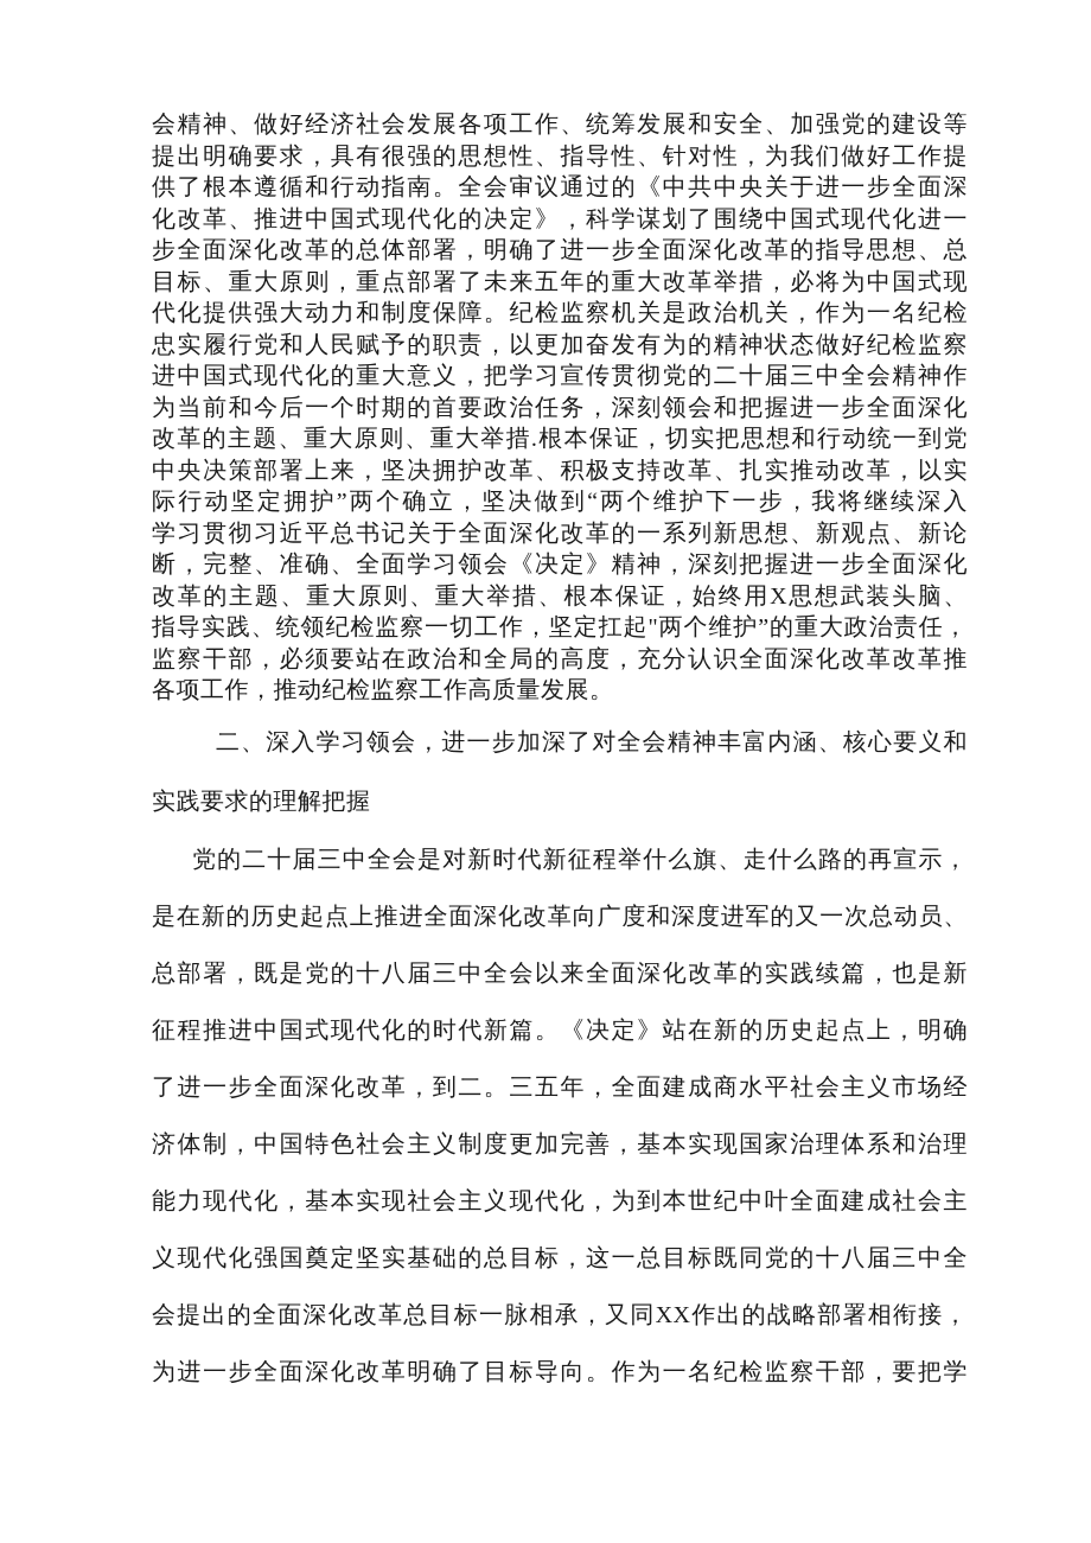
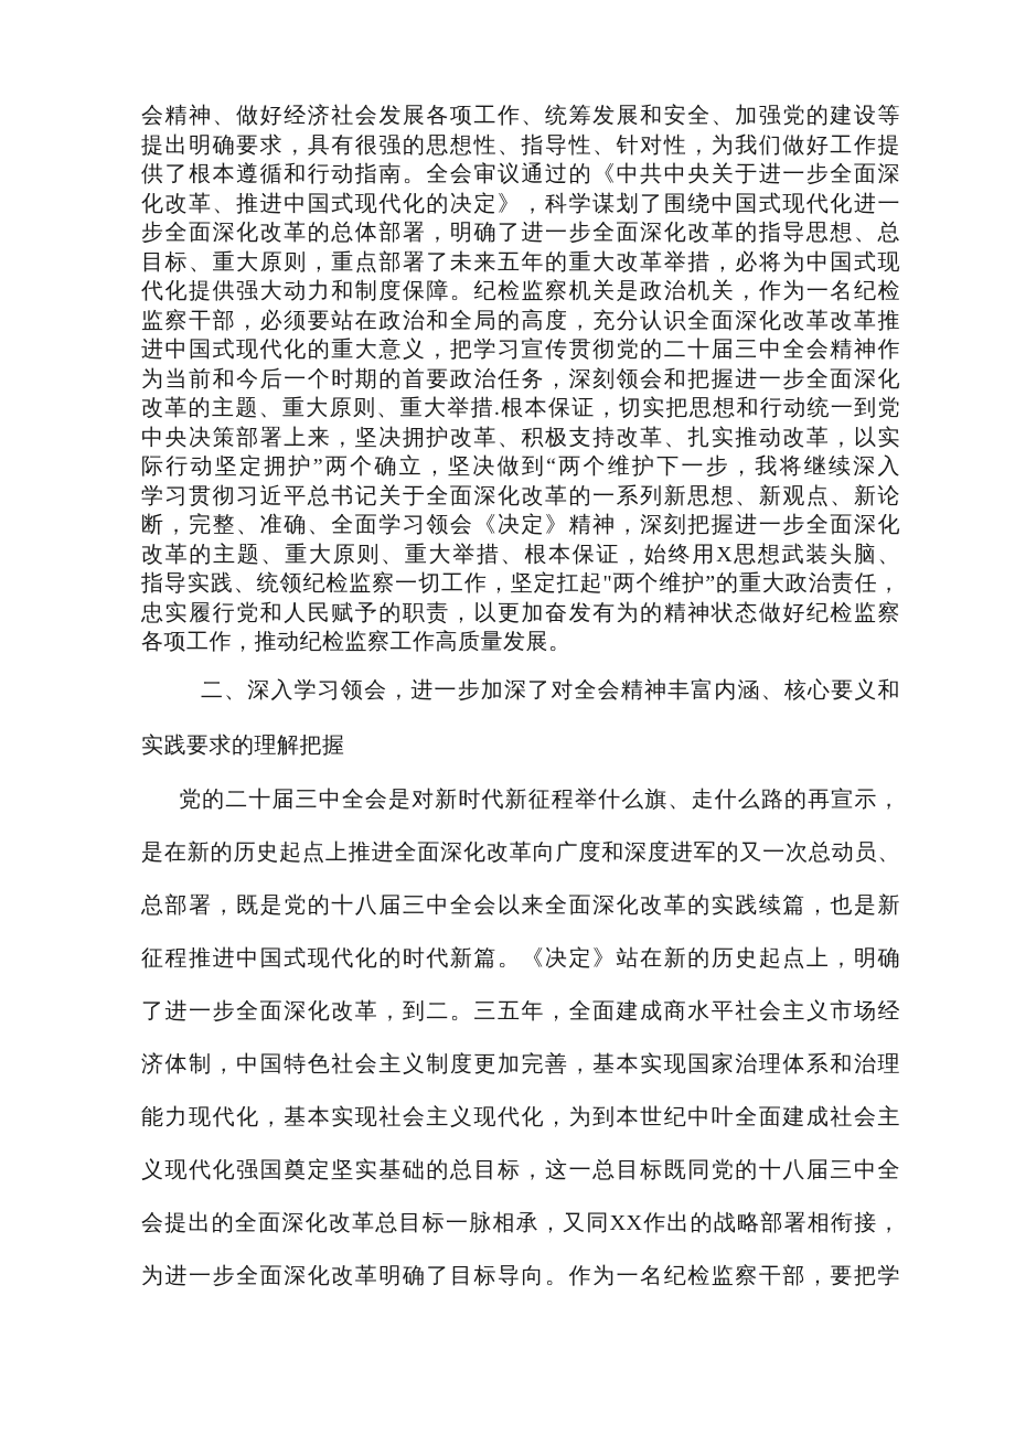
  会精神、做好经济社会发展各项工作、统筹发展和安全、加强党的建设等
  提出明确要求，具有很强的思想性、指导性、针对性，为我们做好工作提
  供了根本遵循和行动指南。全会审议通过的《中共中央关于进一步全面深
  化改革、推进中国式现代化的决定》，科学谋划了围绕中国式现代化进一
  步全面深化改革的总体部署，明确了进一步全面深化改革的指导思想、总
  目标、重大原则，重点部署了未来五年的重大改革举措，必将为中国式现
  代化提供强大动力和制度保障。纪检监察机关是政治机关，作为一名纪检
- 忠实履行党和人民赋予的职责，以更加奋发有为的精神状态做好纪检监察
+ 监察干部，必须要站在政治和全局的高度，充分认识全面深化改革改革推
  进中国式现代化的重大意义，把学习宣传贯彻党的二十届三中全会精神作
  为当前和今后一个时期的首要政治任务，深刻领会和把握进一步全面深化
  改革的主题、重大原则、重大举措.根本保证，切实把思想和行动统一到党
  中央决策部署上来，坚决拥护改革、积极支持改革、扎实推动改革，以实
  际行动坚定拥护”两个确立，坚决做到“两个维护下一步，我将继续深入
  学习贯彻习近平总书记关于全面深化改革的一系列新思想、新观点、新论
  断，完整、准确、全面学习领会《决定》精神，深刻把握进一步全面深化
  改革的主题、重大原则、重大举措、根本保证，始终用X思想武装头脑、
  指导实践、统领纪检监察一切工作，坚定扛起"两个维护”的重大政治责任，
- 监察干部，必须要站在政治和全局的高度，充分认识全面深化改革改革推
+ 忠实履行党和人民赋予的职责，以更加奋发有为的精神状态做好纪检监察
  各项工作，推动纪检监察工作高质量发展。
  二、深入学习领会，进一步加深了对全会精神丰富内涵、核心要义和
  实践要求的理解把握
  党的二十届三中全会是对新时代新征程举什么旗、走什么路的再宣示，
  是在新的历史起点上推进全面深化改革向广度和深度进军的又一次总动员、
  总部署，既是党的十八届三中全会以来全面深化改革的实践续篇，也是新
  征程推进中国式现代化的时代新篇。《决定》站在新的历史起点上，明确
  了进一步全面深化改革，到二。三五年，全面建成商水平社会主义市场经
  济体制，中国特色社会主义制度更加完善，基本实现国家治理体系和治理
  能力现代化，基本实现社会主义现代化，为到本世纪中叶全面建成社会主
  义现代化强国奠定坚实基础的总目标，这一总目标既同党的十八届三中全
  会提出的全面深化改革总目标一脉相承，又同XX作出的战略部署相衔接，
  为进一步全面深化改革明确了目标导向。作为一名纪检监察干部，要把学
